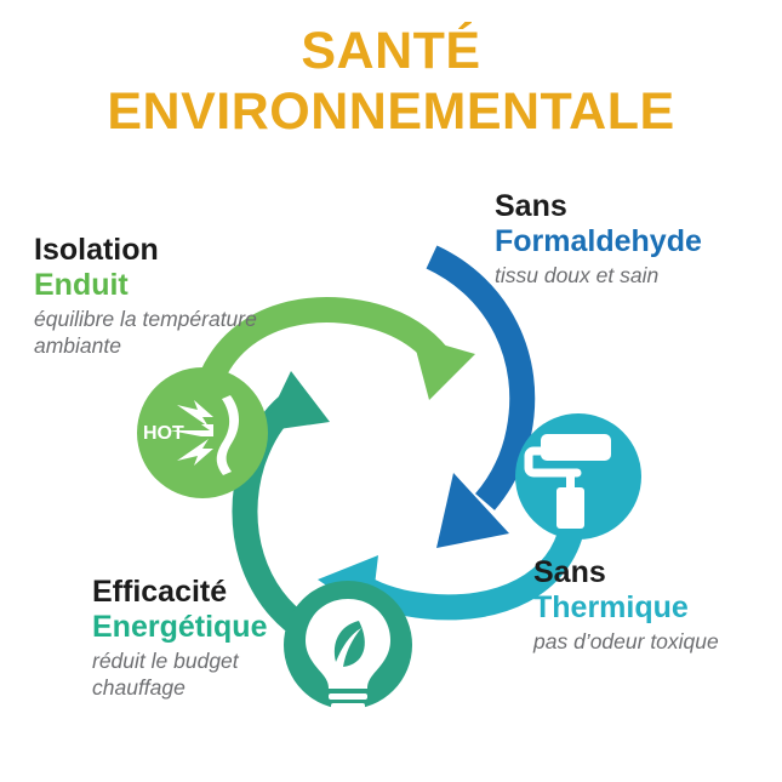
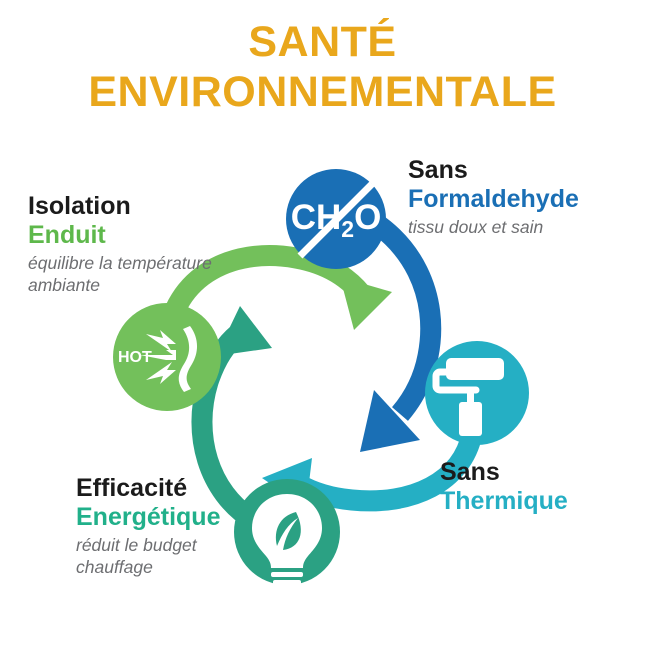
  SANTÉ
  ENVIRONNEMENTALE
  HOT
+ CH2O
  Isolation
  Enduit
  équilibre la température ambiante
  Sans
  Formaldehyde
  tissu doux et sain
  Efficacité
  Energétique
  réduit le budget chauffage
  Sans
  Thermique
- pas d’odeur toxique
